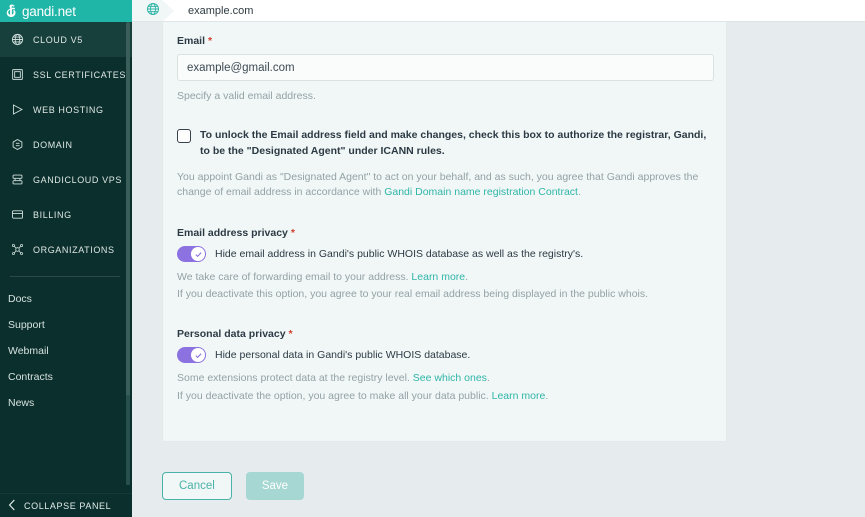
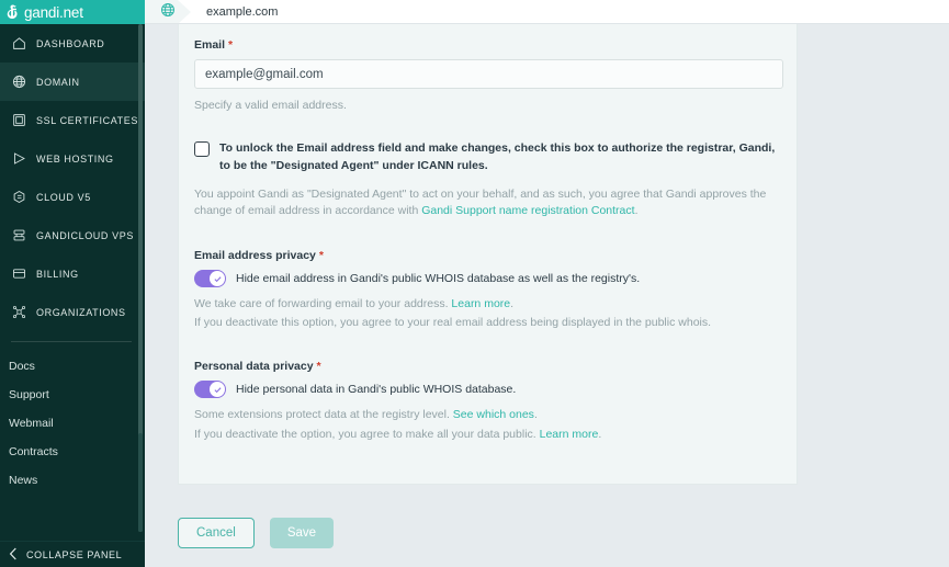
  gandi.net
+ DASHBOARD
- CLOUD V5
+ DOMAIN
  SSL CERTIFICATES
  WEB HOSTING
- DOMAIN
+ CLOUD V5
  GANDICLOUD VPS
  BILLING
  ORGANIZATIONS
  Docs
  Support
  Webmail
  Contracts
  News
  COLLAPSE PANEL
  example.com
  Email *
  example@gmail.com
  Specify a valid email address.
  To unlock the Email address field and make changes, check this box to authorize the registrar, Gandi, to be the "Designated Agent" under ICANN rules.
- You appoint Gandi as "Designated Agent" to act on your behalf, and as such, you agree that Gandi approves the change of email address in accordance with Gandi Domain name registration Contract.
+ You appoint Gandi as "Designated Agent" to act on your behalf, and as such, you agree that Gandi approves the change of email address in accordance with Gandi Support name registration Contract.
  Email address privacy *
  Hide email address in Gandi's public WHOIS database as well as the registry's.
  We take care of forwarding email to your address. Learn more.
  If you deactivate this option, you agree to your real email address being displayed in the public whois.
  Personal data privacy *
  Hide personal data in Gandi's public WHOIS database.
  Some extensions protect data at the registry level. See which ones.
  If you deactivate the option, you agree to make all your data public. Learn more.
  Cancel
  Save
